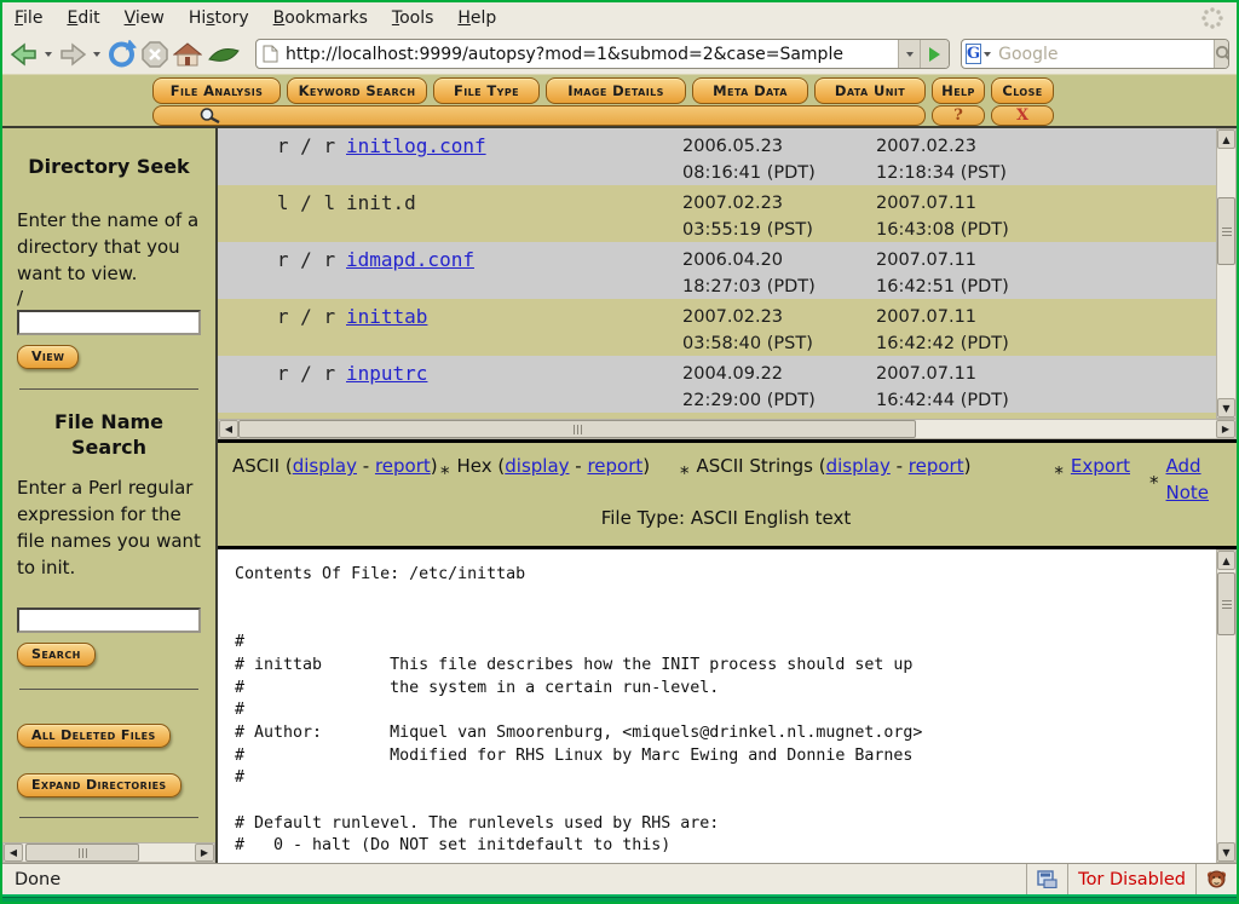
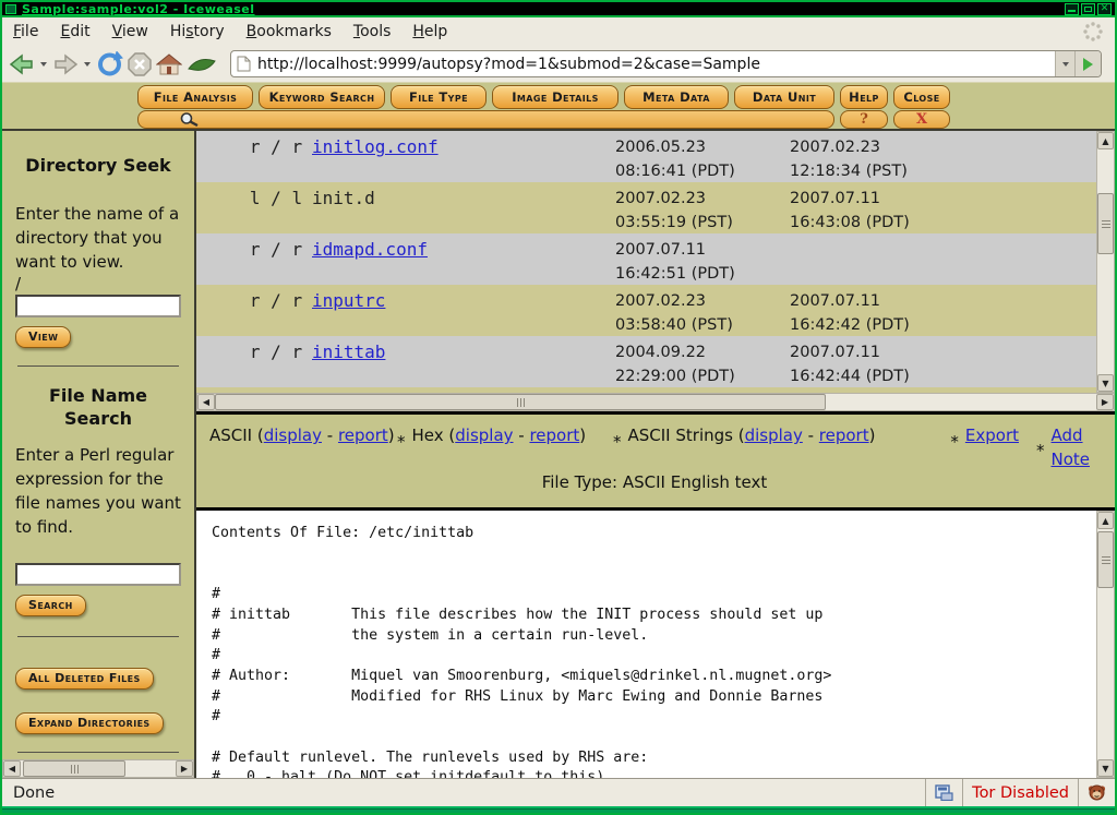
+ Sample:sample:vol2 - Iceweasel
  File
  Edit
  View
  History
  Bookmarks
  Tools
  Help
  http://localhost:9999/autopsy?mod=1&submod=2&case=Sample
- G
- Google
  File Analysis
  Keyword Search
  File Type
  Image Details
  Meta Data
  Data Unit
  Help
  Close
  ?
  X
  Directory Seek
  Enter the name of a directory that you want to view.
  /
  View
  File Name Search
- Enter a Perl regular expression for the file names you want to init.
+ Enter a Perl regular expression for the file names you want to find.
  Search
  All Deleted Files
  Expand Directories
  ◀
  ▶
  r / r
  initlog.conf
  2006.05.23
  08:16:41 (PDT)
  2007.02.23
  12:18:34 (PST)
  l / l
  init.d
  2007.02.23
  03:55:19 (PST)
  2007.07.11
  16:43:08 (PDT)
  r / r
  idmapd.conf
- 2006.04.20
- 18:27:03 (PDT)
  2007.07.11
  16:42:51 (PDT)
  r / r
- inittab
+ inputrc
  2007.02.23
  03:58:40 (PST)
  2007.07.11
  16:42:42 (PDT)
  r / r
- inputrc
+ inittab
  2004.09.22
  22:29:00 (PDT)
  2007.07.11
  16:42:44 (PDT)
  ▲
  ▼
  ◀
  ▶
  ASCII (display - report)
  *
  Hex (display - report)
  *
  ASCII Strings (display - report)
  *
  Export
  *
  Add Note
  File Type: ASCII English text
  Contents Of File: /etc/inittab
  #
  # inittab This file describes how the INIT process should set up
  # the system in a certain run-level.
  #
  # Author: Miquel van Smoorenburg, <miquels@drinkel.nl.mugnet.org>
  # Modified for RHS Linux by Marc Ewing and Donnie Barnes
  #
  # Default runlevel. The runlevels used by RHS are:
  # 0 - halt (Do NOT set initdefault to this)
  ▲
  ▼
  Done
  Tor Disabled
